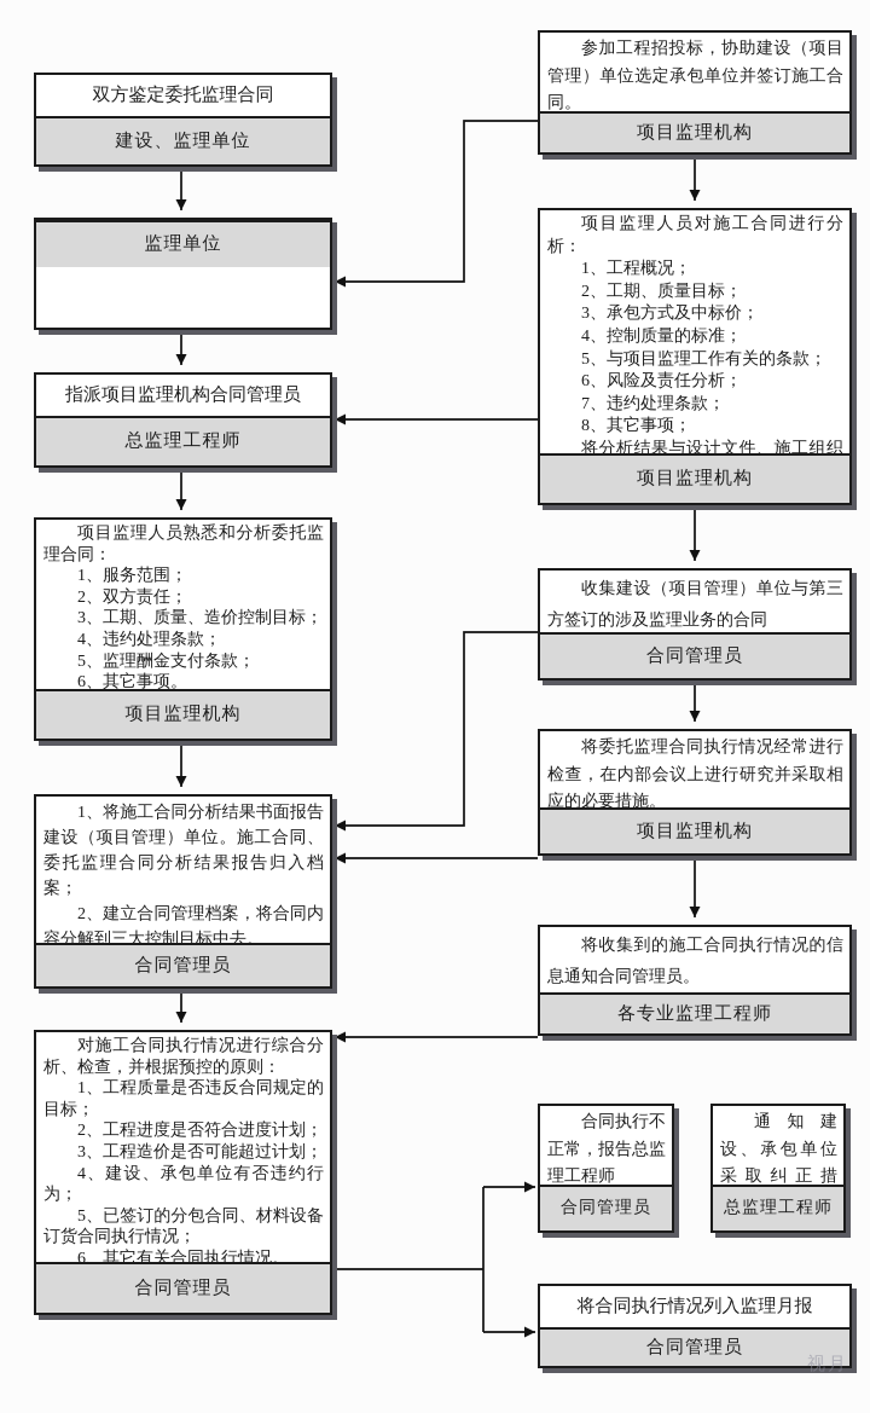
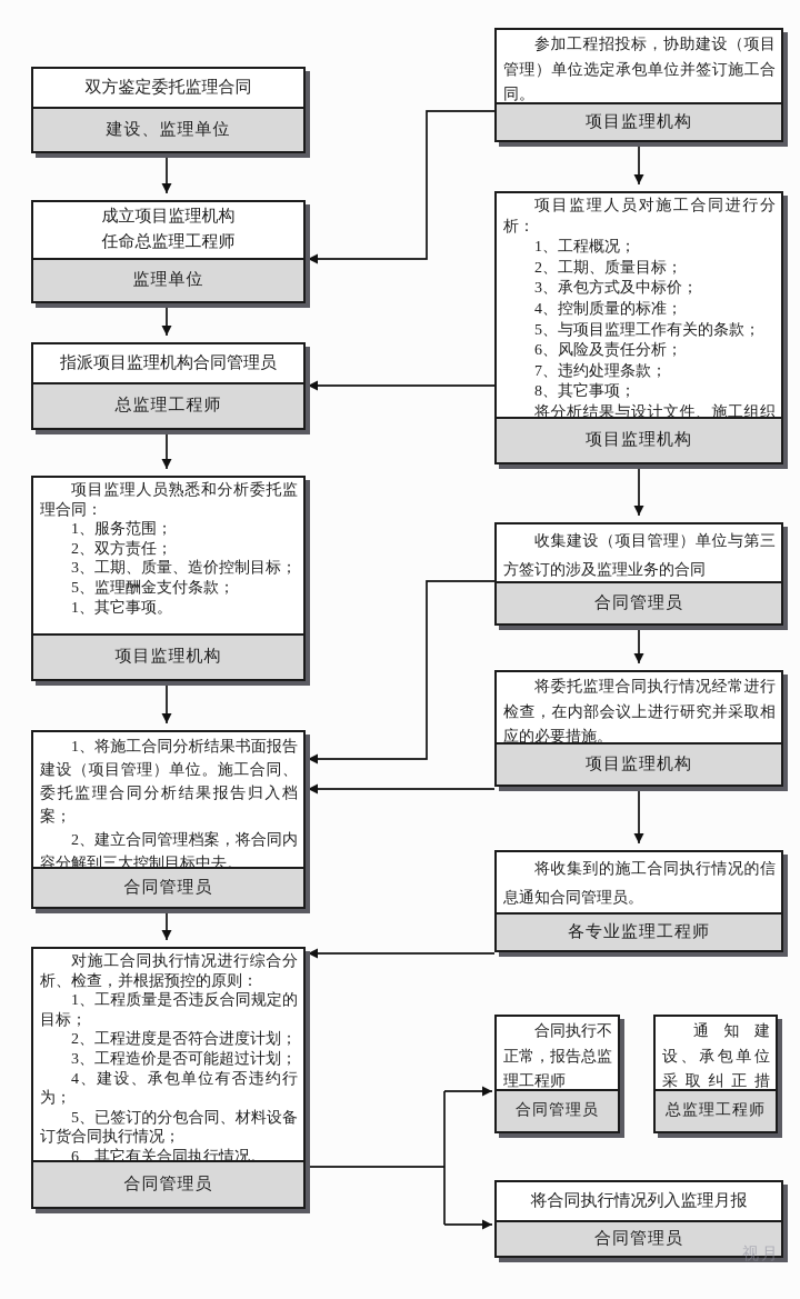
  双方鉴定委托监理合同
  建设、监理单位
+ 成立项目监理机构
+ 任命总监理工程师
  监理单位
  指派项目监理机构合同管理员
  总监理工程师
  项目监理人员熟悉和分析委托监理合同：
  1、服务范围；
  2、双方责任；
  3、工期、质量、造价控制目标；
- 4、违约处理条款；
  5、监理酬金支付条款；
- 6、其它事项。
+ 1、其它事项。
  项目监理机构
  1、将施工合同分析结果书面报告建设（项目管理）单位。施工合同、委托监理合同分析结果报告归入档案；
  2、建立合同管理档案，将合同内容分解到三大控制目标中去。
  合同管理员
  对施工合同执行情况进行综合分析、检查，并根据预控的原则：
  1、工程质量是否违反合同规定的目标；
  2、工程进度是否符合进度计划；
  3、工程造价是否可能超过计划；
  4、建设、承包单位有否违约行为；
  5、已签订的分包合同、材料设备订货合同执行情况；
  6、其它有关合同执行情况。
  合同管理员
  参加工程招投标，协助建设（项目管理）单位选定承包单位并签订施工合同。
  项目监理机构
  项目监理人员对施工合同进行分析：
  1、工程概况；
  2、工期、质量目标；
  3、承包方式及中标价；
  4、控制质量的标准；
  5、与项目监理工作有关的条款；
  6、风险及责任分析；
  7、违约处理条款；
  8、其它事项；
  项目监理机构
  收集建设（项目管理）单位与第三方签订的涉及监理业务的合同
  合同管理员
  将委托监理合同执行情况经常进行检查，在内部会议上进行研究并采取相应的必要措施。
  项目监理机构
  将收集到的施工合同执行情况的信息通知合同管理员。
  各专业监理工程师
  合同执行不正常，报告总监理工程师
  合同管理员
  通知建设、承包单位采取纠正措
  总监理工程师
  将合同执行情况列入监理月报
  合同管理员
  视月
